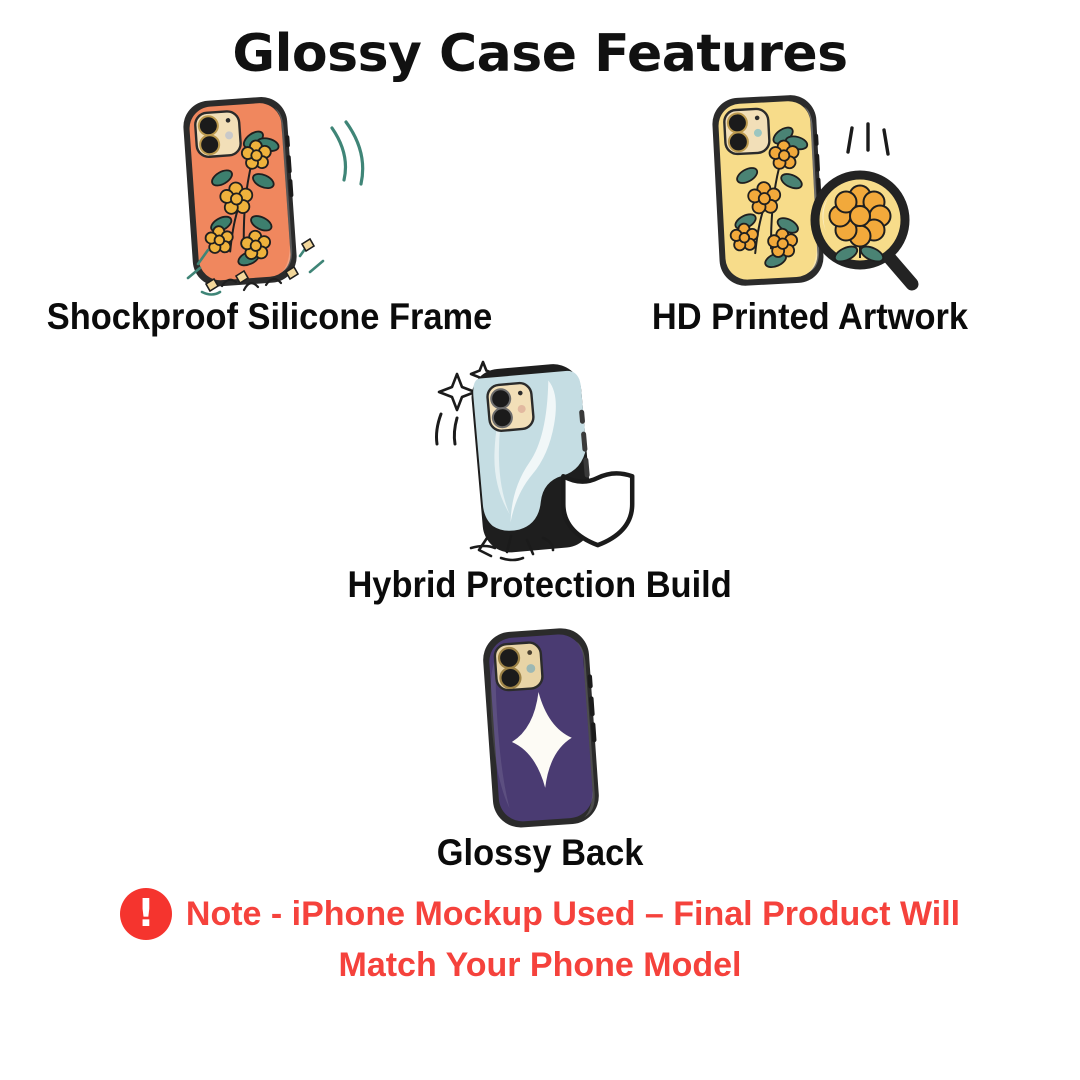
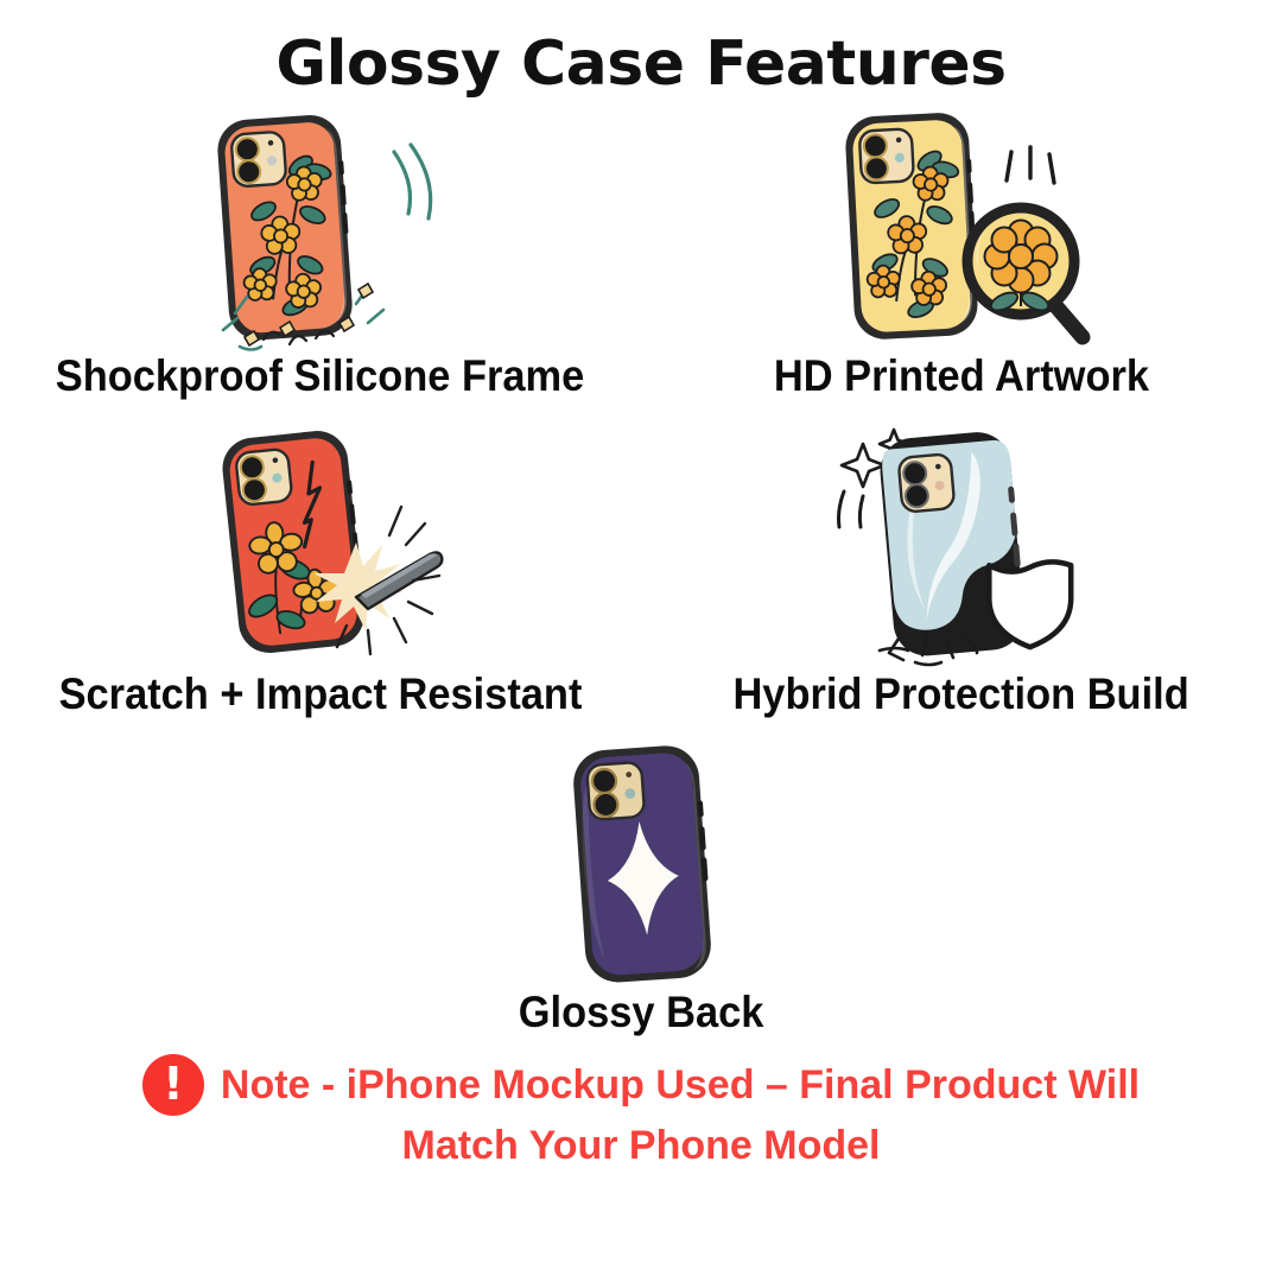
  Glossy Case Features
  Shockproof Silicone Frame
  HD Printed Artwork
+ Scratch + Impact Resistant
  Hybrid Protection Build
  Glossy Back
  !
  Note - iPhone Mockup Used – Final Product Will
  Match Your Phone Model
